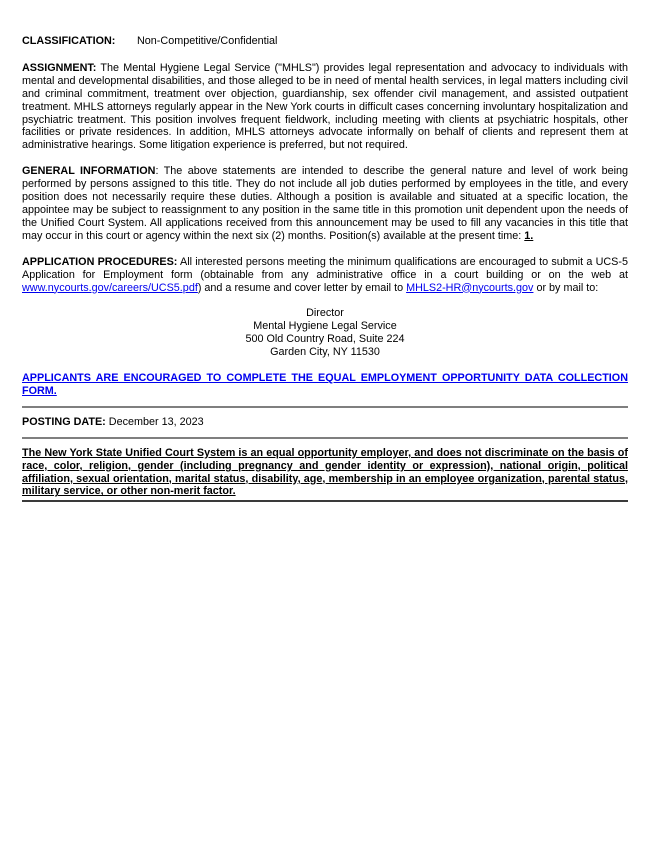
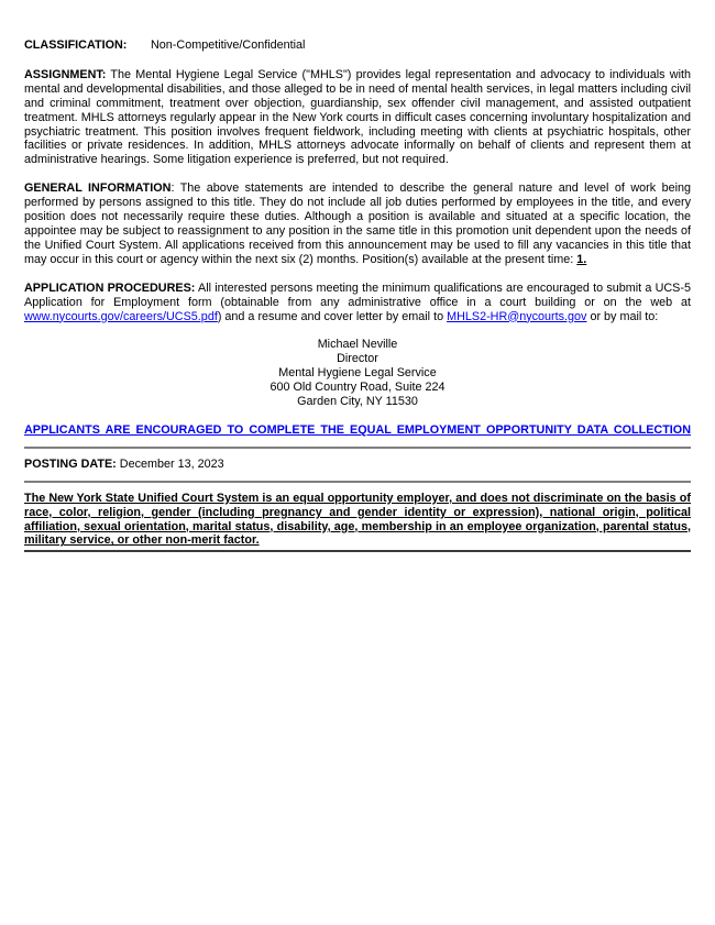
  CLASSIFICATION: Non-Competitive/Confidential
  ASSIGNMENT: The Mental Hygiene Legal Service ("MHLS") provides legal representation and advocacy to individuals with mental and developmental disabilities, and those alleged to be in need of mental health services, in legal matters including civil and criminal commitment, treatment over objection, guardianship, sex offender civil management, and assisted outpatient treatment. MHLS attorneys regularly appear in the New York courts in difficult cases concerning involuntary hospitalization and psychiatric treatment. This position involves frequent fieldwork, including meeting with clients at psychiatric hospitals, other facilities or private residences. In addition, MHLS attorneys advocate informally on behalf of clients and represent them at administrative hearings. Some litigation experience is preferred, but not required.
  GENERAL INFORMATION: The above statements are intended to describe the general nature and level of work being performed by persons assigned to this title. They do not include all job duties performed by employees in the title, and every position does not necessarily require these duties. Although a position is available and situated at a specific location, the appointee may be subject to reassignment to any position in the same title in this promotion unit dependent upon the needs of the Unified Court System. All applications received from this announcement may be used to fill any vacancies in this title that may occur in this court or agency within the next six (2) months. Position(s) available at the present time: 1.
  APPLICATION PROCEDURES: All interested persons meeting the minimum qualifications are encouraged to submit a UCS-5 Application for Employment form (obtainable from any administrative office in a court building or on the web at www.nycourts.gov/careers/UCS5.pdf) and a resume and cover letter by email to MHLS2-HR@nycourts.gov or by mail to:
+ Michael Neville
  Director
  Mental Hygiene Legal Service
- 500 Old Country Road, Suite 224
+ 600 Old Country Road, Suite 224
  Garden City, NY 11530
  APPLICANTS ARE ENCOURAGED TO COMPLETE THE EQUAL EMPLOYMENT OPPORTUNITY DATA COLLECTION
- FORM.
  POSTING DATE: December 13, 2023
  The New York State Unified Court System is an equal opportunity employer, and does not discriminate on the basis of race, color, religion, gender (including pregnancy and gender identity or expression), national origin, political affiliation, sexual orientation, marital status, disability, age, membership in an employee organization, parental status, military service, or other non-merit factor.
